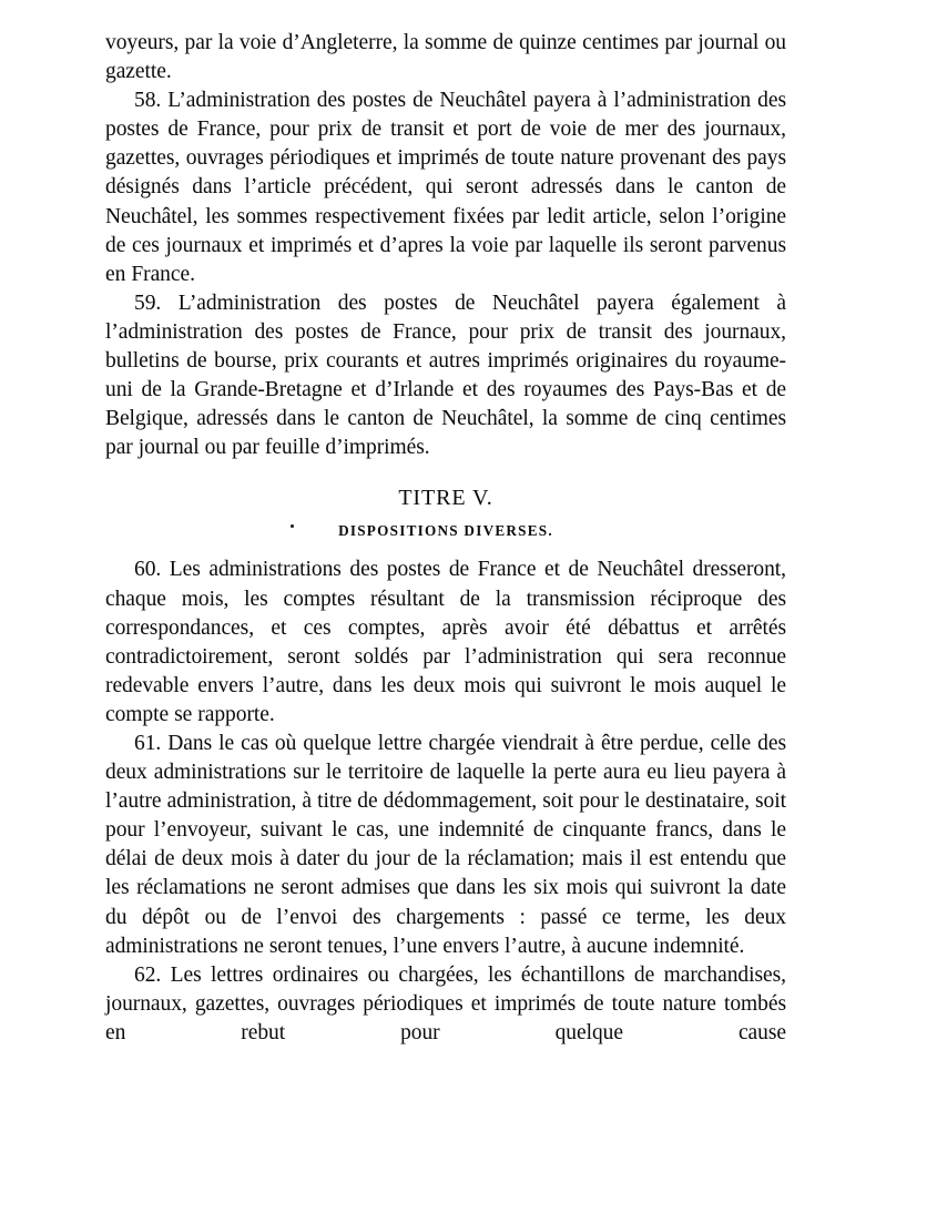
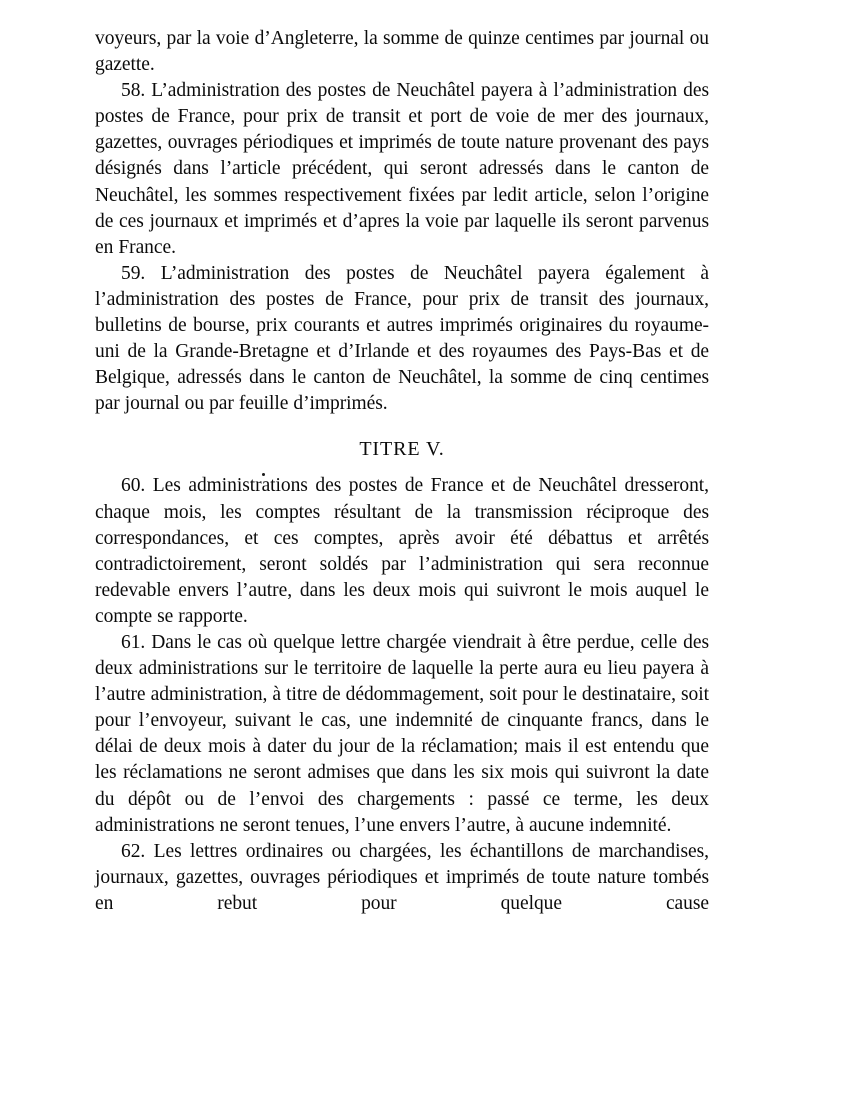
  voyeurs, par la voie d’Angleterre, la somme de quinze centimes par journal ou gazette.
  58. L’administration des postes de Neuchâtel payera à l’administration des postes de France, pour prix de transit et port de voie de mer des journaux, gazettes, ouvrages périodiques et imprimés de toute nature provenant des pays désignés dans l’article précédent, qui seront adressés dans le canton de Neuchâtel, les sommes respectivement fixées par ledit article, selon l’origine de ces journaux et imprimés et d’apres la voie par laquelle ils seront parvenus en France.
  59. L’administration des postes de Neuchâtel payera également à l’administration des postes de France, pour prix de transit des journaux, bulletins de bourse, prix courants et autres imprimés originaires du royaume-uni de la Grande-Bretagne et d’Irlande et des royaumes des Pays-Bas et de Belgique, adressés dans le canton de Neuchâtel, la somme de cinq centimes par journal ou par feuille d’imprimés.
  TITRE V.
- DISPOSITIONS DIVERSES.
  60. Les administrations des postes de France et de Neuchâtel dresseront, chaque mois, les comptes résultant de la transmission réciproque des correspondances, et ces comptes, après avoir été débattus et arrêtés contradictoirement, seront soldés par l’administration qui sera reconnue redevable envers l’autre, dans les deux mois qui suivront le mois auquel le compte se rapporte.
  61. Dans le cas où quelque lettre chargée viendrait à être perdue, celle des deux administrations sur le territoire de laquelle la perte aura eu lieu payera à l’autre administration, à titre de dédommagement, soit pour le destinataire, soit pour l’envoyeur, suivant le cas, une indemnité de cinquante francs, dans le délai de deux mois à dater du jour de la réclamation; mais il est entendu que les réclamations ne seront admises que dans les six mois qui suivront la date du dépôt ou de l’envoi des chargements : passé ce terme, les deux administrations ne seront tenues, l’une envers l’autre, à aucune indemnité.
  62. Les lettres ordinaires ou chargées, les échantillons de marchandises, journaux, gazettes, ouvrages périodiques et imprimés de toute nature tombés en rebut pour quelque cause
